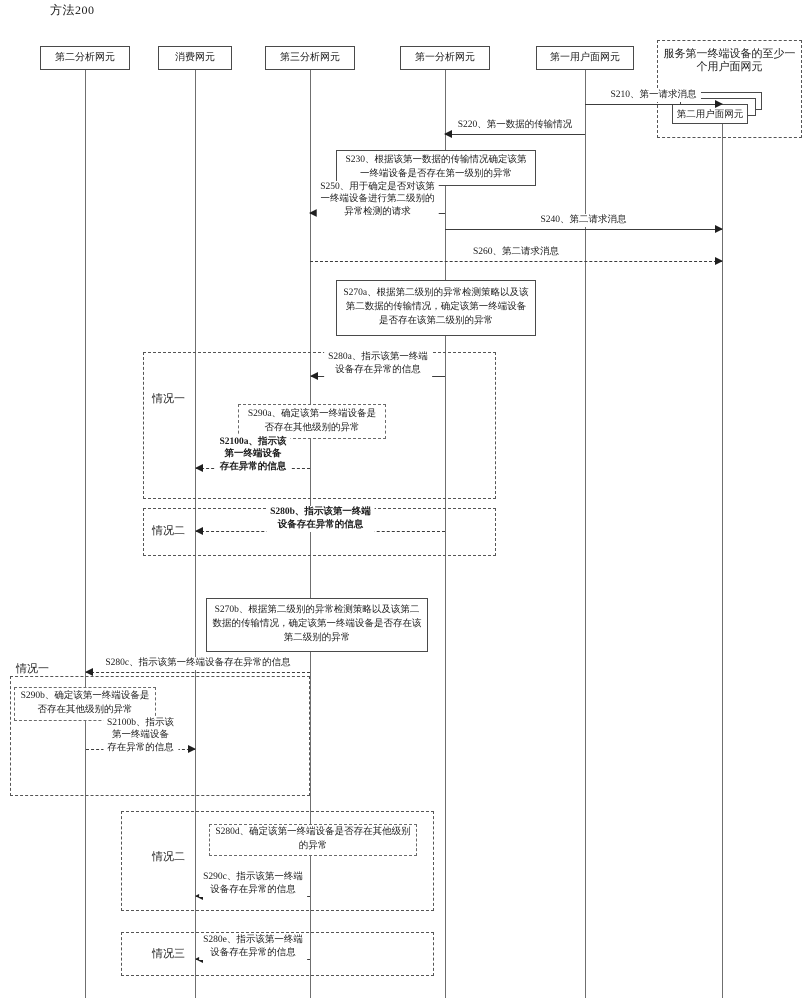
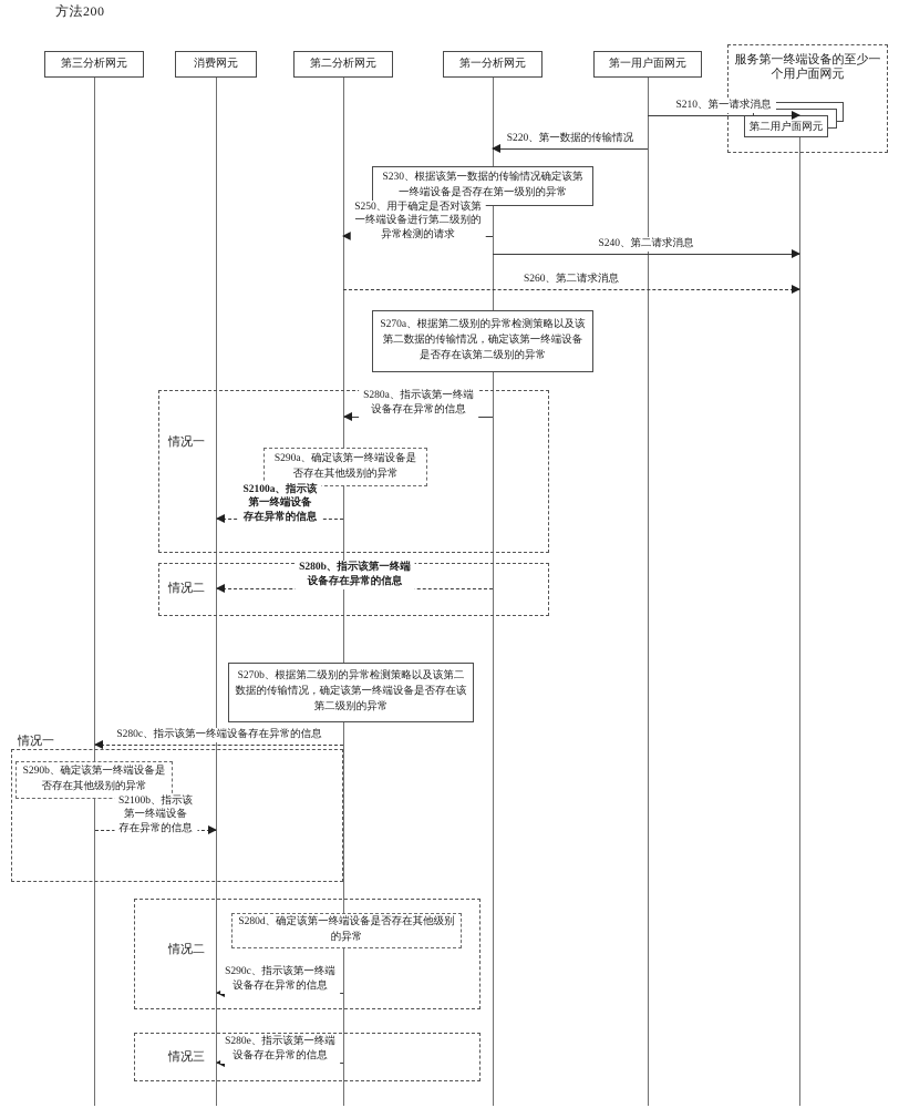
  方法200
- 第二分析网元
+ 第三分析网元
  消费网元
- 第三分析网元
+ 第二分析网元
  第一分析网元
  第一用户面网元
  服务第一终端设备的至少一个用户面网元
  第二用户面网元
  S210、第一请求消息
  S220、第一数据的传输情况
  S230、根据该第一数据的传输情况确定该第一终端设备是否存在第一级别的异常
  S250、用于确定是否对该第
  一终端设备进行第二级别的
  异常检测的请求
  S240、第二请求消息
  S260、第二请求消息
  S270a、根据第二级别的异常检测策略以及该第二数据的传输情况，确定该第一终端设备是否存在该第二级别的异常
  情况一
  S280a、指示该第一终端
  设备存在异常的信息
  S290a、确定该第一终端设备是否存在其他级别的异常
  S2100a、指示该
  第一终端设备
  存在异常的信息
  情况二
  S280b、指示该第一终端
  设备存在异常的信息
  S270b、根据第二级别的异常检测策略以及该第二数据的传输情况，确定该第一终端设备是否存在该第二级别的异常
  情况一
  S280c、指示该第一终端设备存在异常的信息
  S290b、确定该第一终端设备是否存在其他级别的异常
  S2100b、指示该
  第一终端设备
  存在异常的信息
  情况二
  S280d、确定该第一终端设备是否存在其他级别的异常
  S290c、指示该第一终端
  设备存在异常的信息
  情况三
  S280e、指示该第一终端
  设备存在异常的信息
